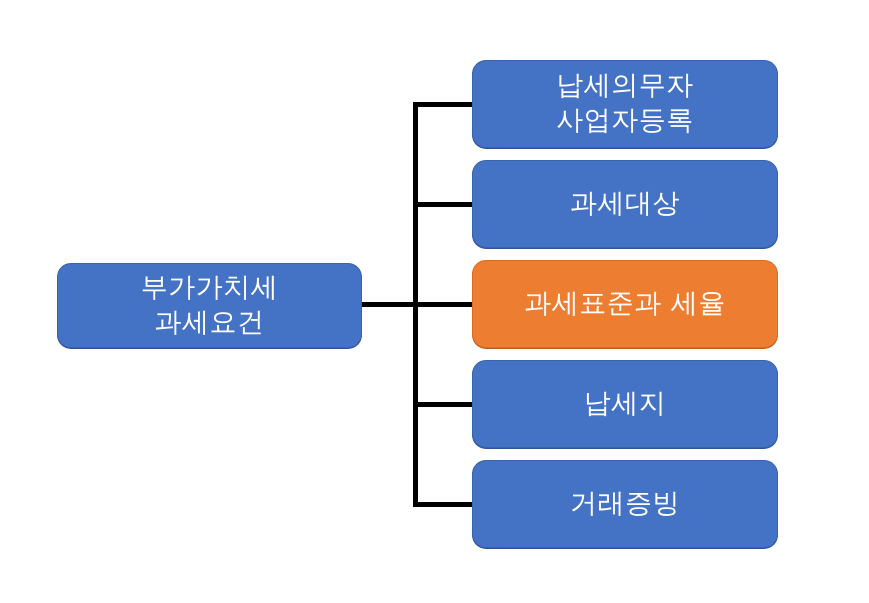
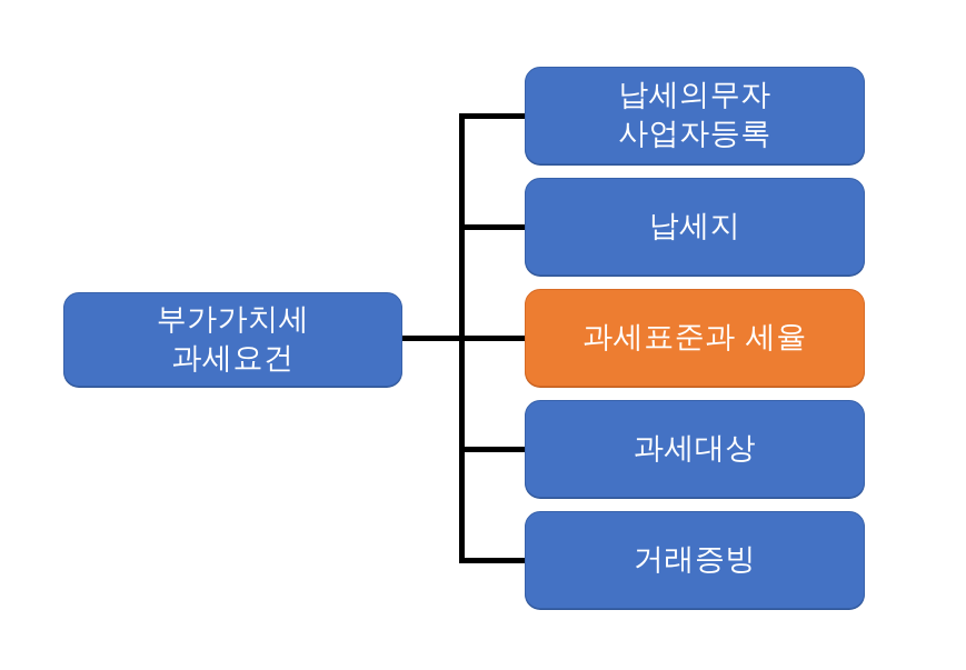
  부가가치세
  과세요건
  납세의무자
  사업자등록
- 과세대상
+ 납세지
  과세표준과 세율
- 납세지
+ 과세대상
  거래증빙
